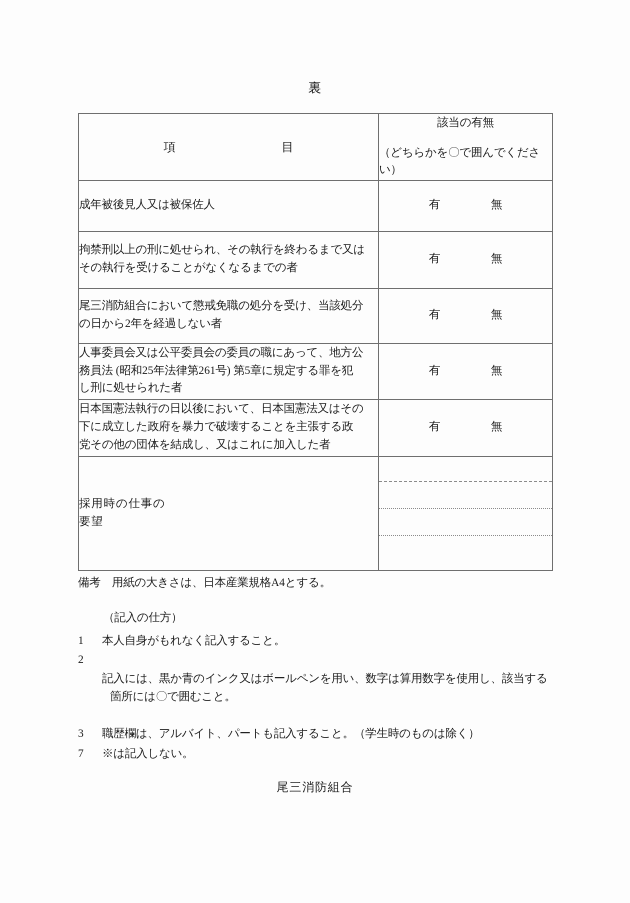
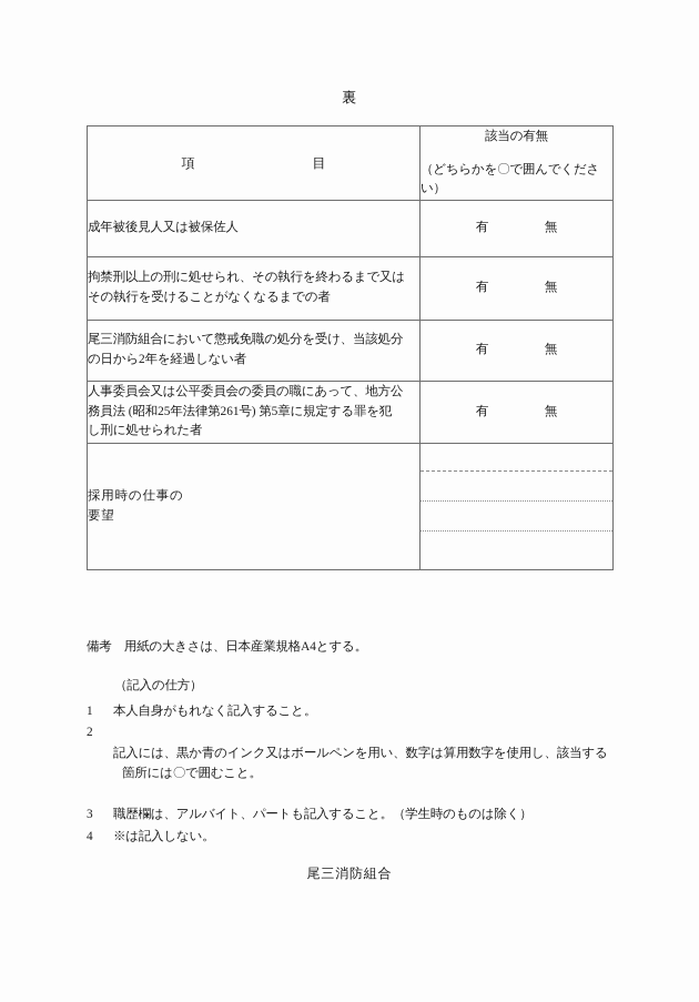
  裏
  項 目	該当の有無 （どちらかを〇で囲んでください）
  成年被後見人又は被保佐人	有 無
  拘禁刑以上の刑に処せられ、その執行を終わるまで又は その執行を受けることがなくなるまでの者	有 無
  尾三消防組合において懲戒免職の処分を受け、当該処分 の日から2年を経過しない者	有 無
  人事委員会又は公平委員会の委員の職にあって、地方公 務員法 (昭和25年法律第261号) 第5章に規定する罪を犯 し刑に処せられた者	有 無
- 日本国憲法執行の日以後において、日本国憲法又はその 下に成立した政府を暴力で破壊することを主張する政 党その他の団体を結成し、又はこれに加入した者	有 無
  採用時の仕事の 要望
  備考 用紙の大きさは、日本産業規格A4とする。
  （記入の仕方）
  1
  本人自身がもれなく記入すること。
  2
  記入には、黒か青のインク又はボールペンを用い、数字は算用数字を使用し、該当する
  箇所には〇で囲むこと。
  3
  職歴欄は、アルバイト、パートも記入すること。（学生時のものは除く）
- 7
+ 4
  ※は記入しない。
  尾三消防組合
